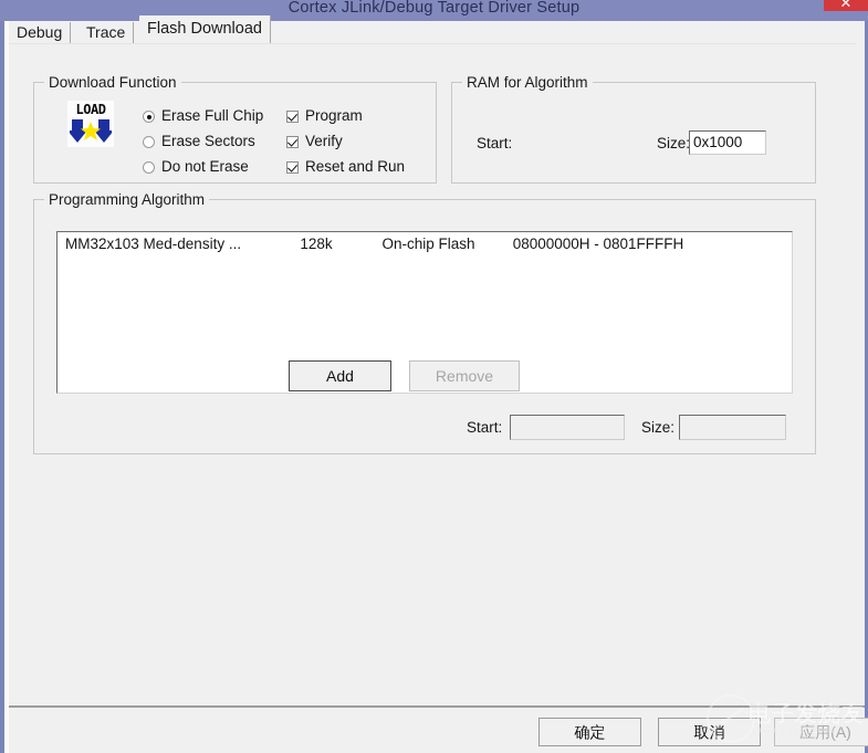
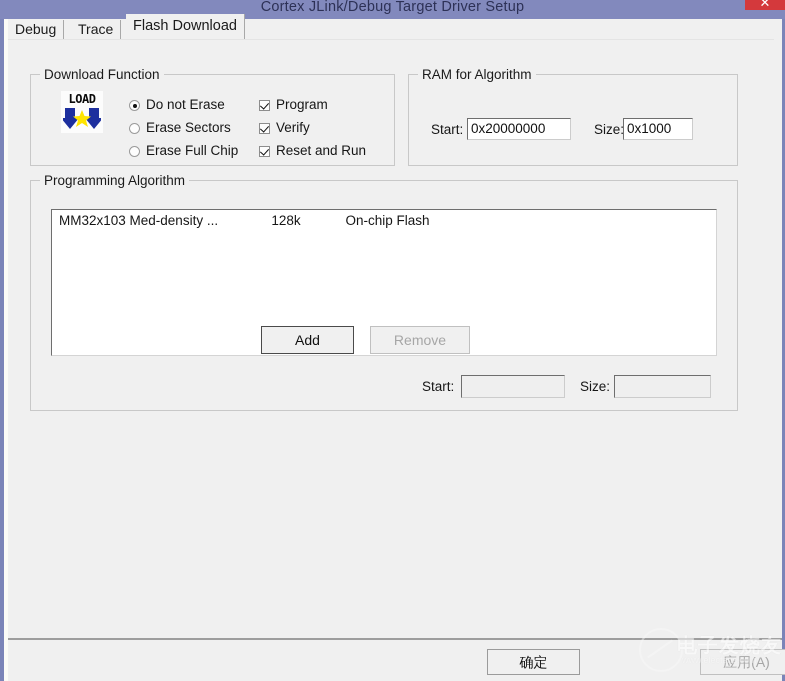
  Cortex JLink/Debug Target Driver Setup
  ✕
  Debug
  Trace
  Flash Download
  Download Function
  LOAD
- Erase Full Chip
+ Do not Erase
  Erase Sectors
- Do not Erase
+ Erase Full Chip
  Program
  Verify
  Reset and Run
  RAM for Algorithm
  Start:
+ 0x20000000
  Size
  0x1000
  Programming Algorithm
  MM32x103 Med-density ...
  128k
  On-chip Flash
- 08000000H - 0801FFFFH
  Start:
  Size:
  Add
  Remove
  确定
- 取消
  应用(A)
  电子发烧友
  www.elecfans.com
